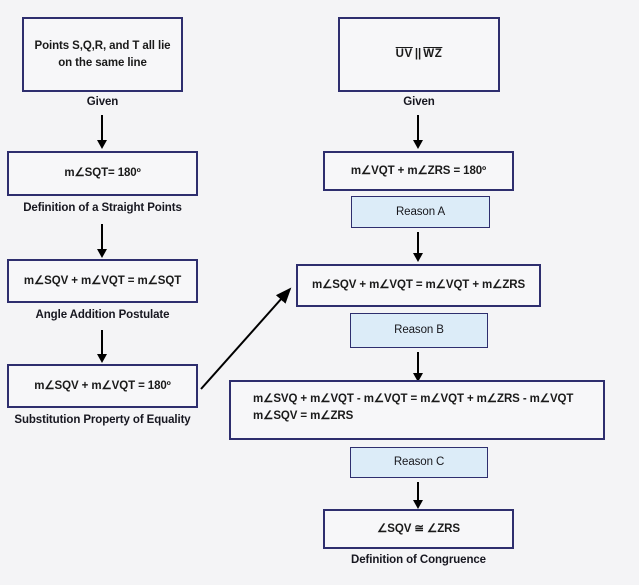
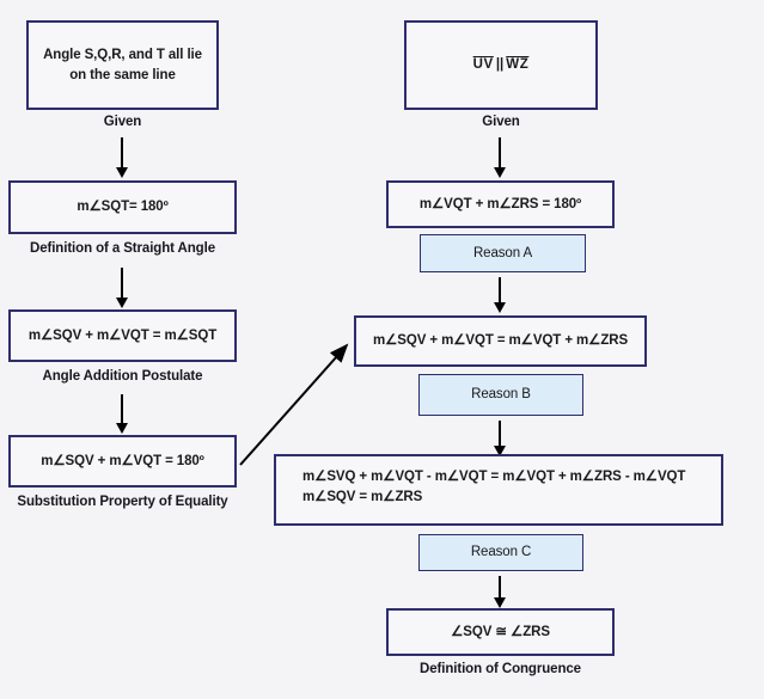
- Points S,Q,R, and T all lie
+ Angle S,Q,R, and T all lie
  on the same line
  Given
  m∠SQT= 180º
- Definition of a Straight Points
+ Definition of a Straight Angle
  m∠SQV + m∠VQT = m∠SQT
  Angle Addition Postulate
  m∠SQV + m∠VQT = 180º
  Substitution Property of Equality
  UV || WZ
  Given
  m∠VQT + m∠ZRS = 180º
  Reason A
  m∠SQV + m∠VQT = m∠VQT + m∠ZRS
  Reason B
  m∠SVQ + m∠VQT - m∠VQT = m∠VQT + m∠ZRS - m∠VQT
  m∠SQV = m∠ZRS
  Reason C
  ∠SQV ≅ ∠ZRS
  Definition of Congruence
